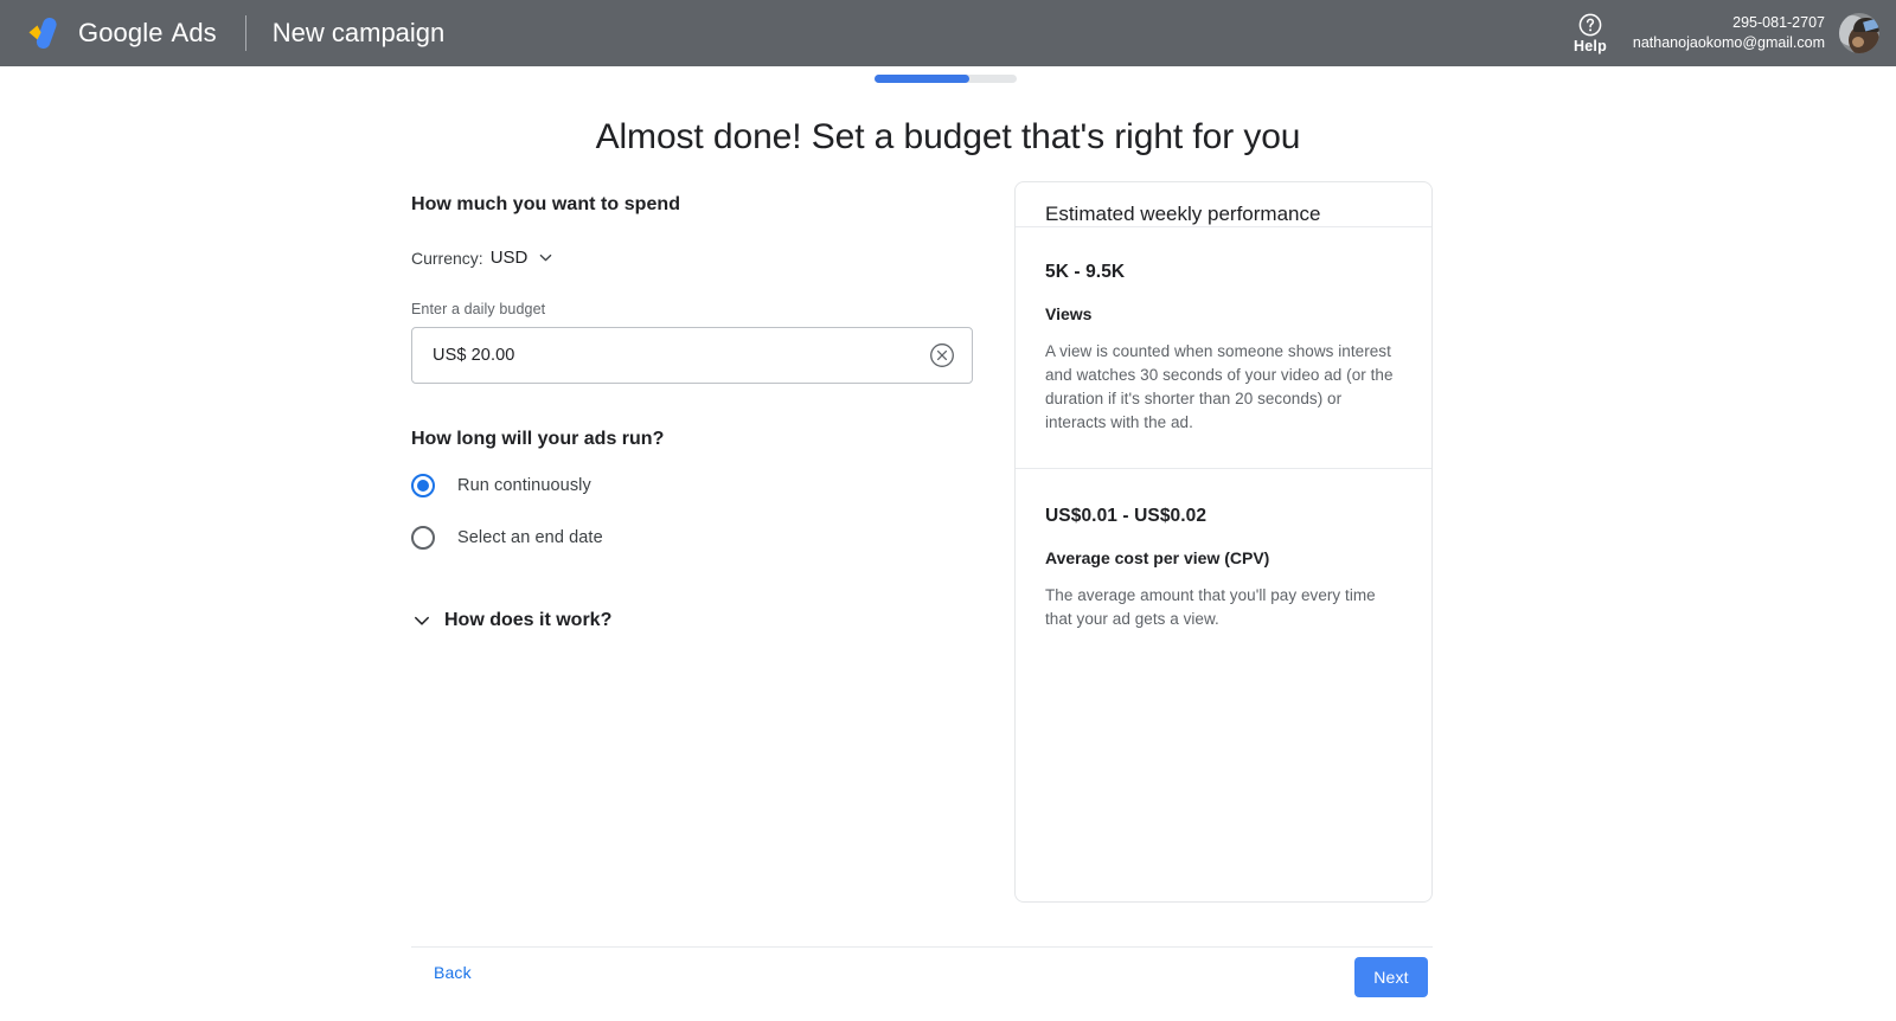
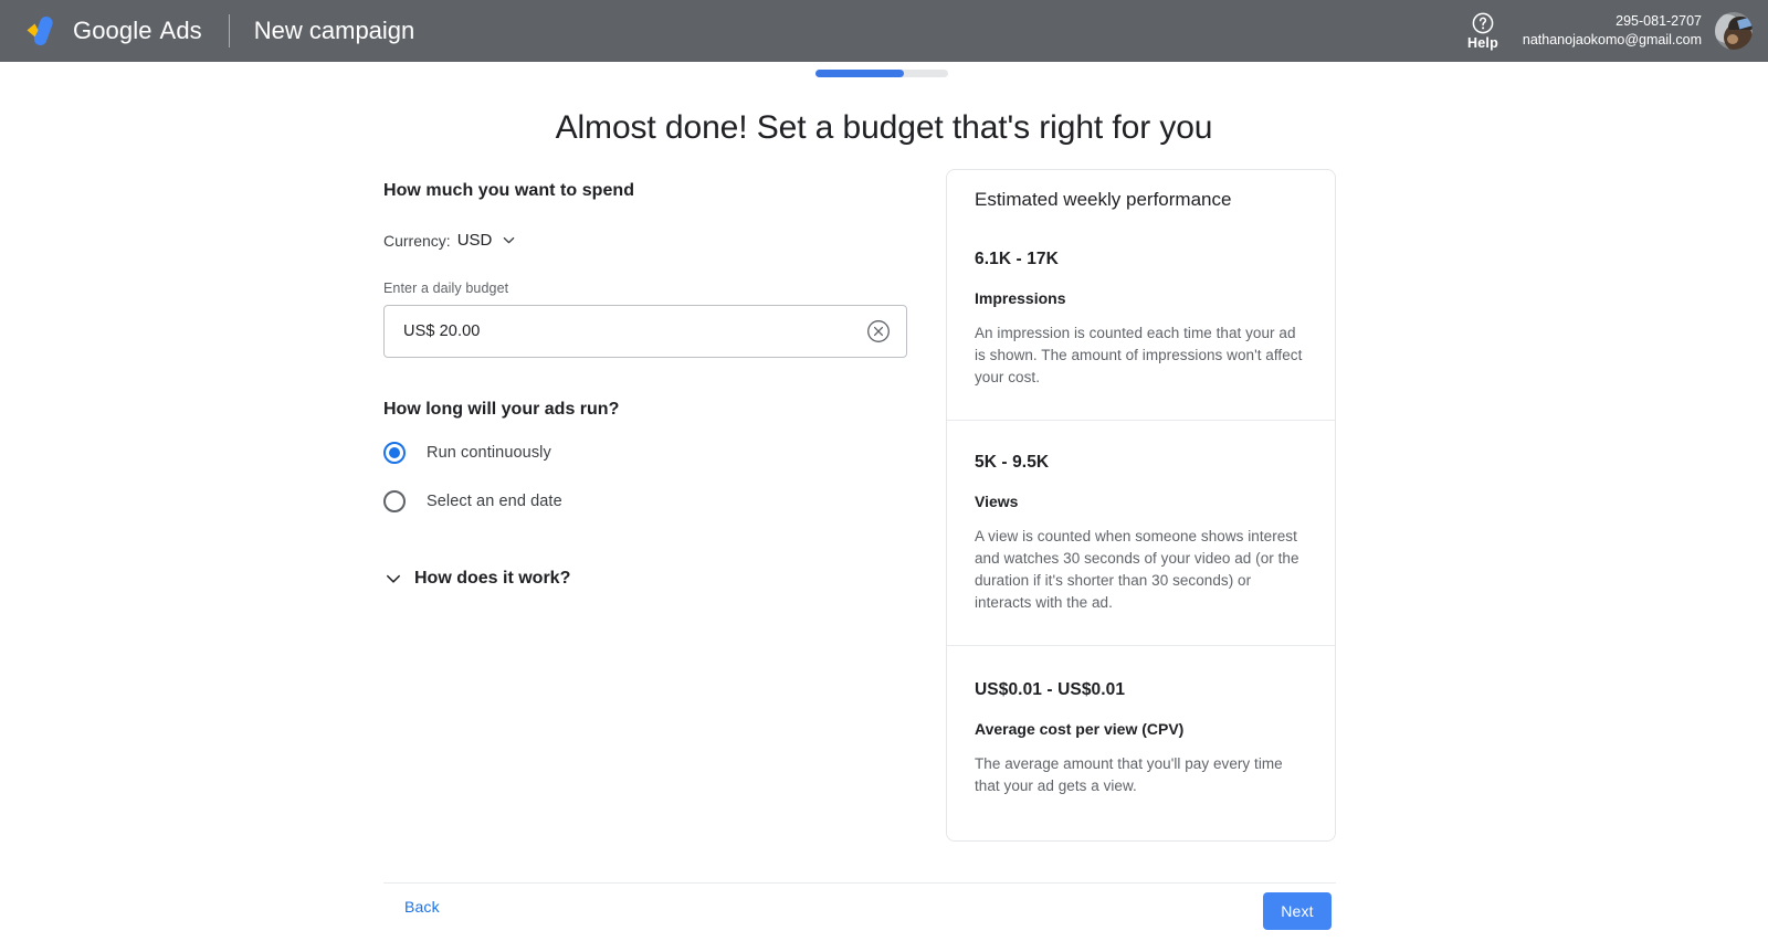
  Google
  Ads
  New campaign
  Help
  295-081-2707
  nathanojaokomo@gmail.com
  Almost done! Set a budget that's right for you
  How much you want to spend
  Currency:
  USD
  Enter a daily budget
  US$ 20.00
  How long will your ads run?
  Run continuously
  Select an end date
  How does it work?
  Estimated weekly performance
+ 6.1K - 17K
+ Impressions
+ An impression is counted each time that your ad is shown. The amount of impressions won't affect your cost.
  5K - 9.5K
  Views
- A view is counted when someone shows interest and watches 30 seconds of your video ad (or the duration if it's shorter than 20 seconds) or interacts with the ad.
+ A view is counted when someone shows interest and watches 30 seconds of your video ad (or the duration if it's shorter than 30 seconds) or interacts with the ad.
- US$0.01 - US$0.02
+ US$0.01 - US$0.01
  Average cost per view (CPV)
  The average amount that you'll pay every time that your ad gets a view.
  Back
  Next
